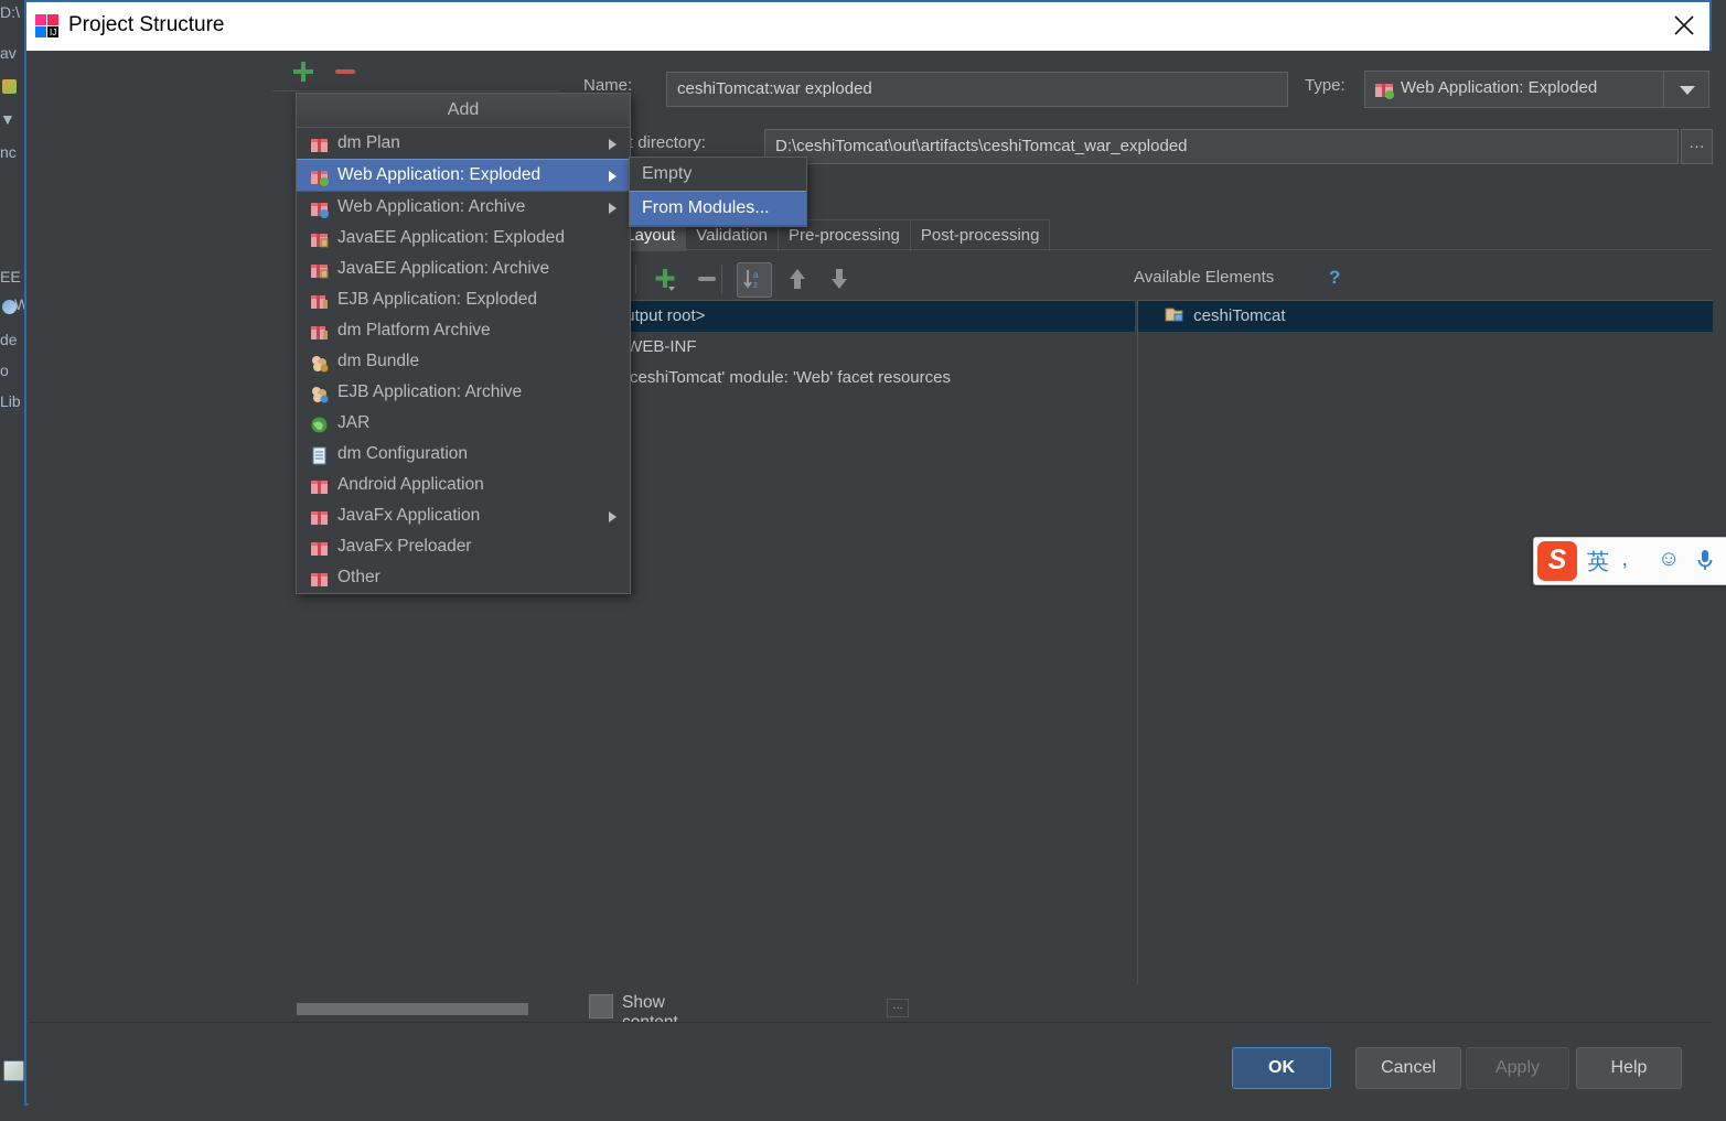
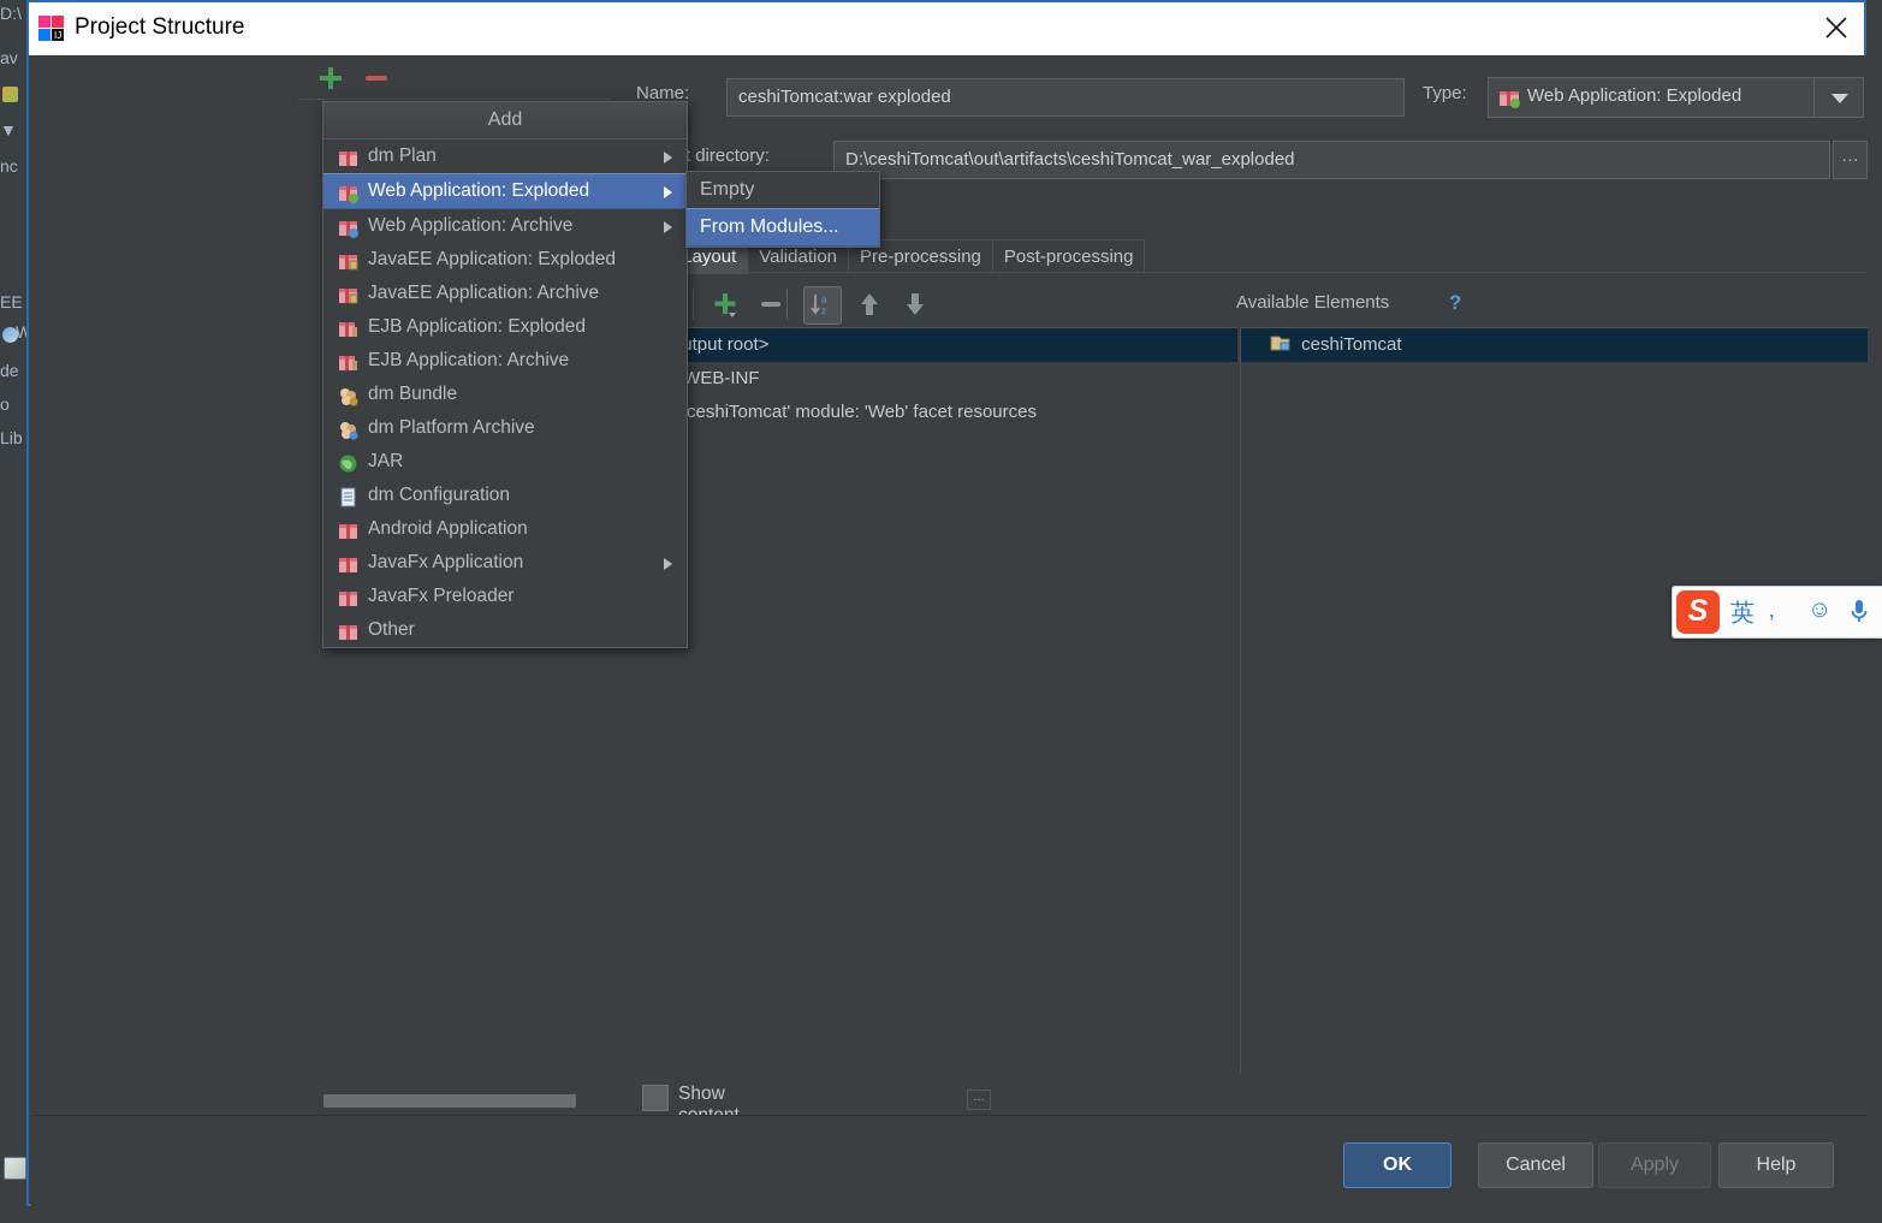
  D:\
  av
  ▼
  nc
  EE
  W
  de
  o
  Lib
  IJ
  Project Structure
  Name:
  ceshiTomcat:war exploded
  Type:
  Web Application: Exploded
  D:\ceshiTomcat\out\artifacts\ceshiTomcat_war_exploded
  …
  Validation
  Pre-processing
  Post-processing
  a
  z
  Available Elements
  ?
  tput root>
  WEB-INF
  ceshiTomcat' module: 'Web' facet resources
  ceshiTomcat
  …
  OK
  Cancel
  Apply
  Help
  Add
  dm Plan
  Web Application: Exploded
  Web Application: Archive
  JavaEE Application: Exploded
  JavaEE Application: Archive
  EJB Application: Exploded
- dm Platform Archive
+ EJB Application: Archive
  dm Bundle
- EJB Application: Archive
+ dm Platform Archive
  JAR
  dm Configuration
  Android Application
  JavaFx Application
  JavaFx Preloader
  Other
  Empty
  From Modules...
  S
  英
  ‚
  ☺
